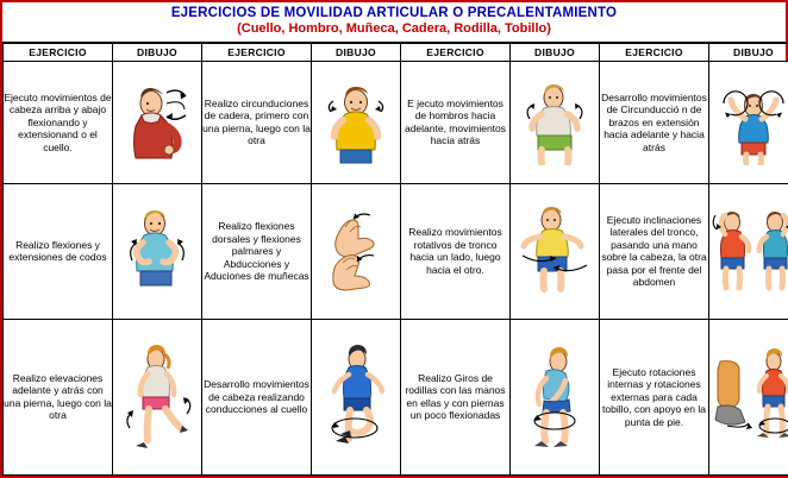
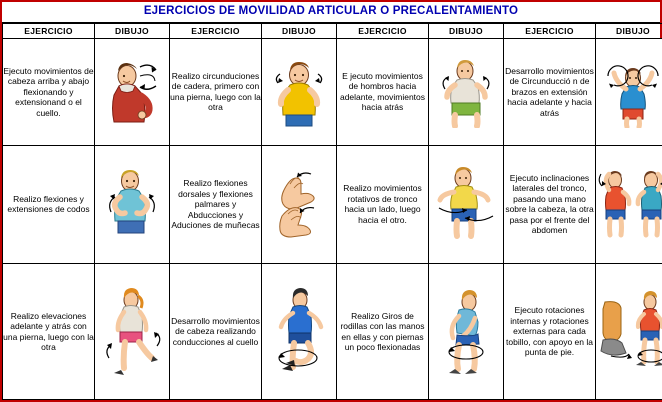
  EJERCICIOS DE MOVILIDAD ARTICULAR O PRECALENTAMIENTO
- (Cuello, Hombro, Muñeca, Cadera, Rodilla, Tobillo)
  EJERCICIO	DIBUJO	EJERCICIO	DIBUJO	EJERCICIO	DIBUJO	EJERCICIO	DIBUJO
  Ejecuto movimientos de cabeza arriba y abajo flexionando y extensionand o el cuello.		Realizo circunduciones de cadera, primero con una pierna, luego con la otra		E jecuto movimientos de hombros hacia adelante, movimientos hacia atrás		Desarrollo movimientos de Circunducció n de brazos en extensión hacia adelante y hacia atrás
  Realizo flexiones y extensiones de codos		Realizo flexiones dorsales y flexiones palmares y Abducciones y Aduciones de muñecas		Realizo movimientos rotativos de tronco hacia un lado, luego hacia el otro.		Ejecuto inclinaciones laterales del tronco, pasando una mano sobre la cabeza, la otra pasa por el frente del abdomen
  Realizo elevaciones adelante y atrás con una pierna, luego con la otra		Desarrollo movimientos de cabeza realizando conducciones al cuello		Realizo Giros de rodillas con las manos en ellas y con piernas un poco flexionadas		Ejecuto rotaciones internas y rotaciones externas para cada tobillo, con apoyo en la punta de pie.
